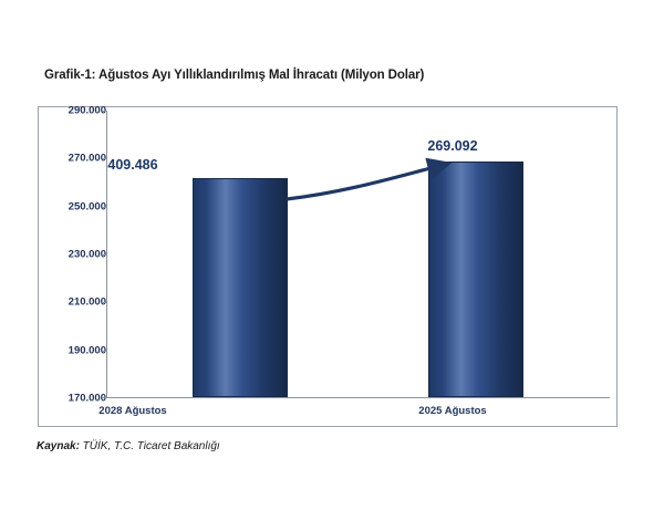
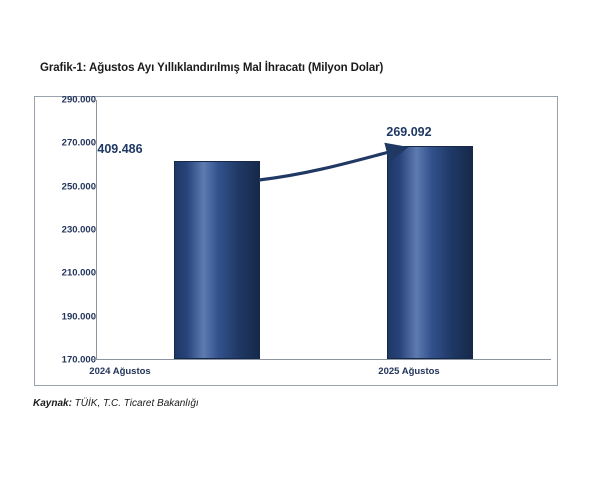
  Grafik-1: Ağustos Ayı Yıllıklandırılmış Mal İhracatı (Milyon Dolar)
  290.00
  270.00
  250.00
  230.00
  210.00
  190.00
  170.000
  409.486
  269.092
- 2028 Ağustos
+ 2024 Ağustos
  2025 Ağustos
  Kaynak: TÜİK, T.C. Ticaret Bakanlığı
